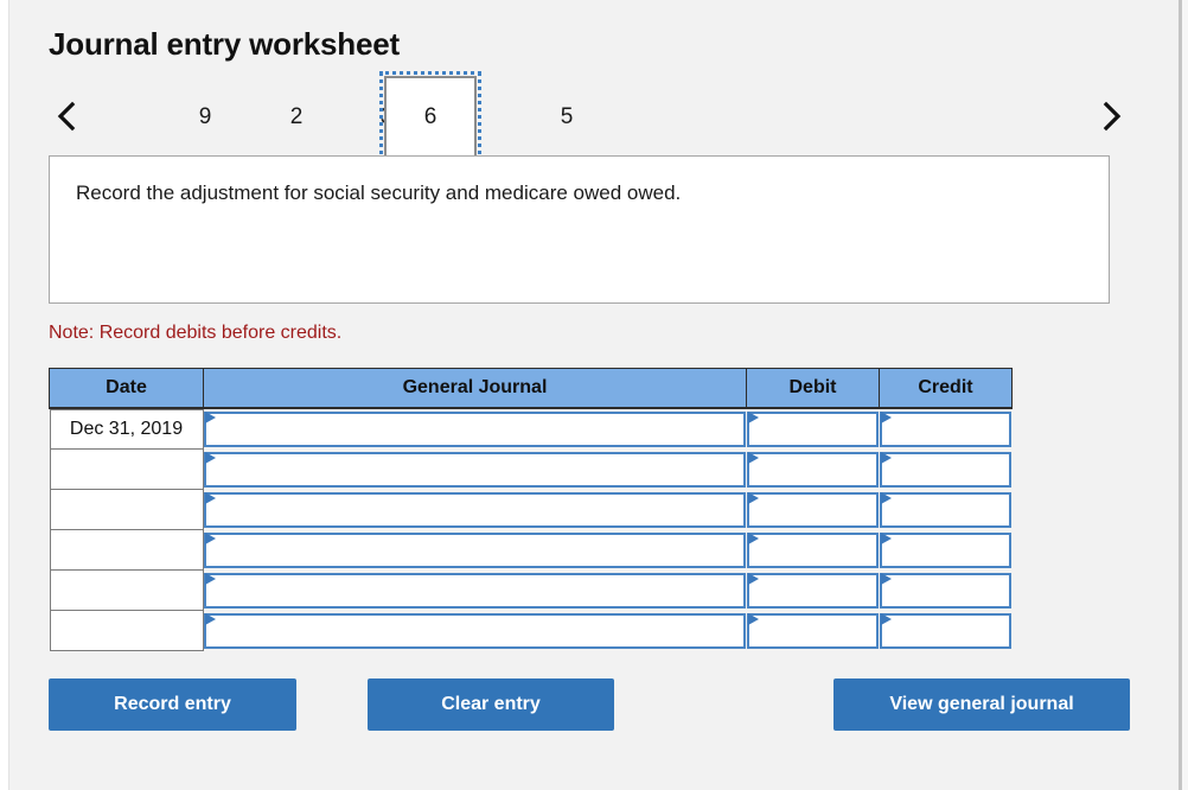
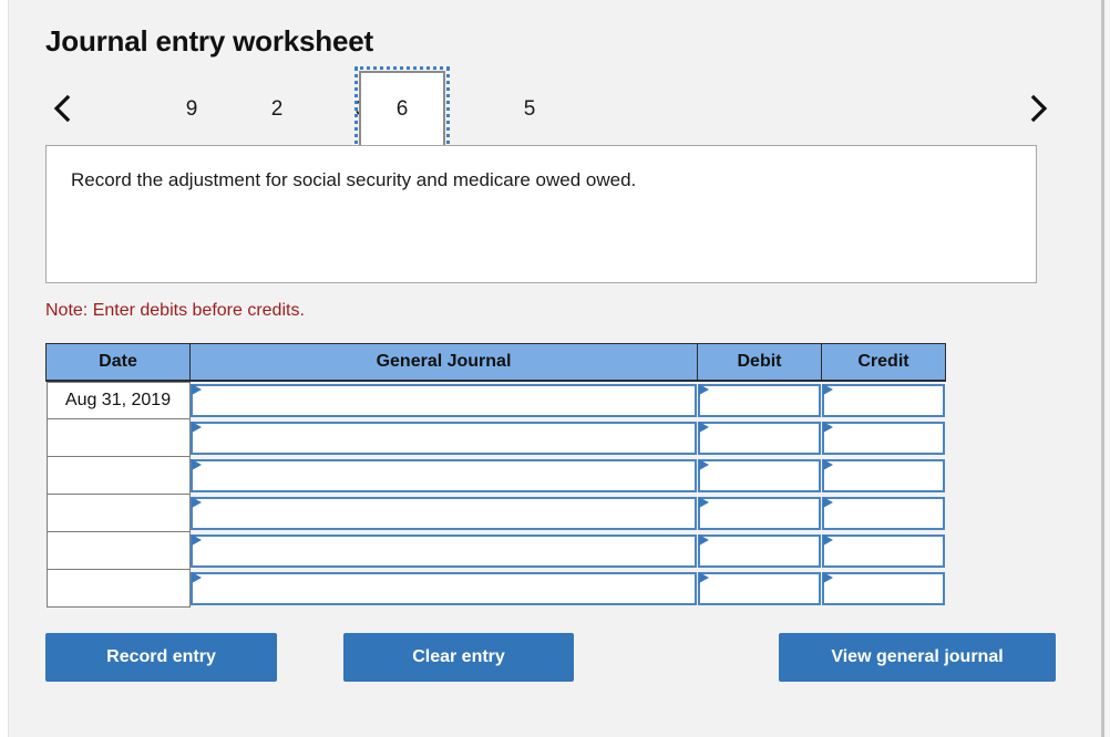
  Journal entry worksheet
  9
  2
  6
  5
  Record the adjustment for social security and medicare owed owed.
- Note: Record debits before credits.
+ Note: Enter debits before credits.
  Date	General Journal	Debit	Credit
- Dec 31, 2019
+ Aug 31, 2019
  Record entry
  Clear entry
  View general journal
